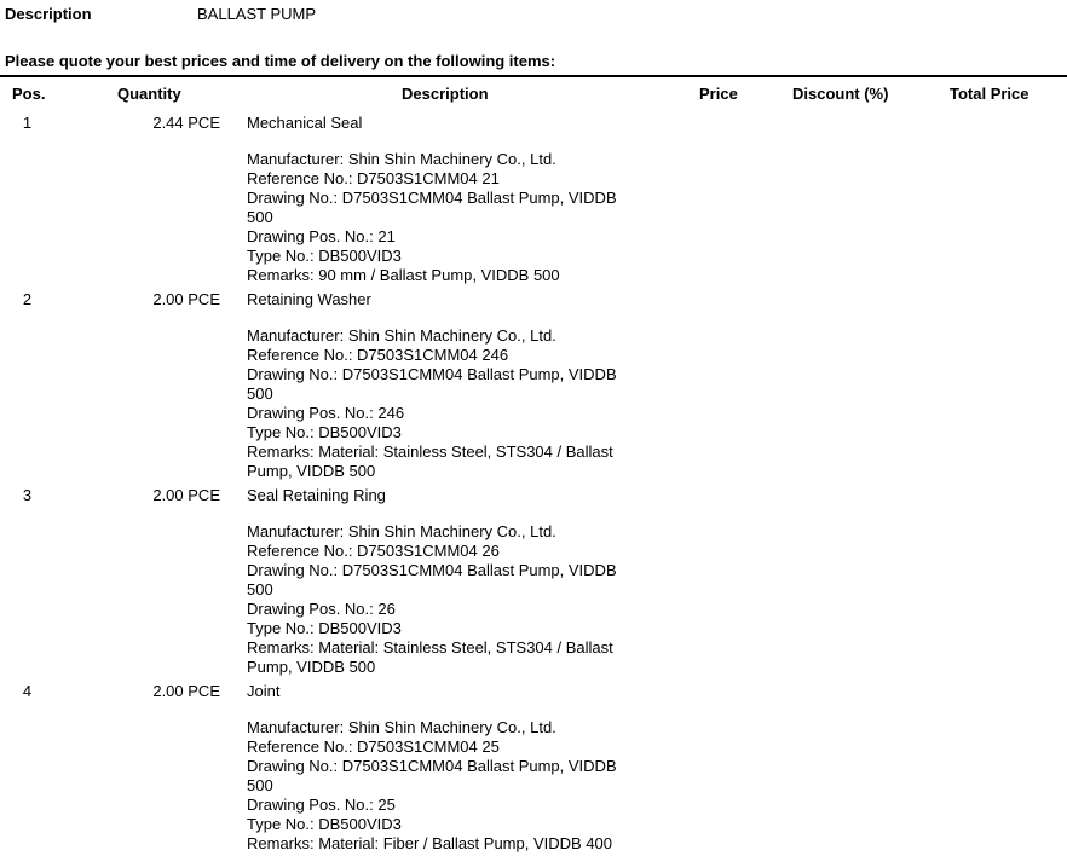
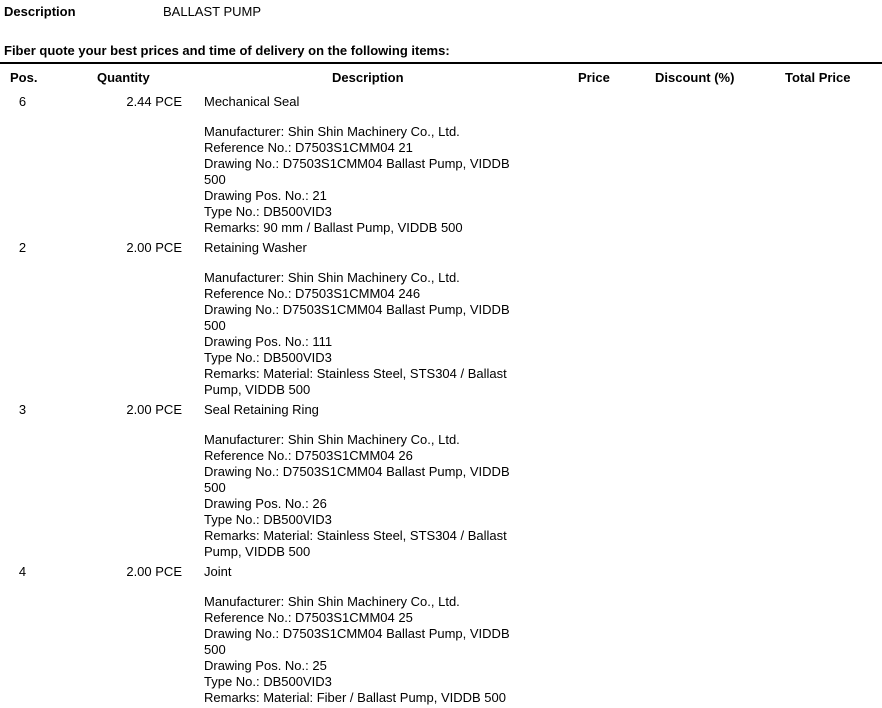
  Description
  BALLAST PUMP
- Please quote your best prices and time of delivery on the following items:
+ Fiber quote your best prices and time of delivery on the following items:
  Pos.
  Quantity
  Description
  Price
  Discount (%)
  Total Price
- 1
+ 6
  2.44 PCE
  Mechanical Seal
  Manufacturer: Shin Shin Machinery Co., Ltd.
  Reference No.: D7503S1CMM04 21
  Drawing No.: D7503S1CMM04 Ballast Pump, VIDDB 500
  Drawing Pos. No.: 21
  Type No.: DB500VID3
  Remarks: 90 mm / Ballast Pump, VIDDB 500
  2
  2.00 PCE
  Retaining Washer
  Manufacturer: Shin Shin Machinery Co., Ltd.
  Reference No.: D7503S1CMM04 246
  Drawing No.: D7503S1CMM04 Ballast Pump, VIDDB 500
- Drawing Pos. No.: 246
+ Drawing Pos. No.: 111
  Type No.: DB500VID3
  Remarks: Material: Stainless Steel, STS304 / Ballast Pump, VIDDB 500
  3
  2.00 PCE
  Seal Retaining Ring
  Manufacturer: Shin Shin Machinery Co., Ltd.
  Reference No.: D7503S1CMM04 26
  Drawing No.: D7503S1CMM04 Ballast Pump, VIDDB 500
  Drawing Pos. No.: 26
  Type No.: DB500VID3
  Remarks: Material: Stainless Steel, STS304 / Ballast Pump, VIDDB 500
  4
  2.00 PCE
  Joint
  Manufacturer: Shin Shin Machinery Co., Ltd.
  Reference No.: D7503S1CMM04 25
  Drawing No.: D7503S1CMM04 Ballast Pump, VIDDB 500
  Drawing Pos. No.: 25
  Type No.: DB500VID3
- Remarks: Material: Fiber / Ballast Pump, VIDDB 400
+ Remarks: Material: Fiber / Ballast Pump, VIDDB 500
